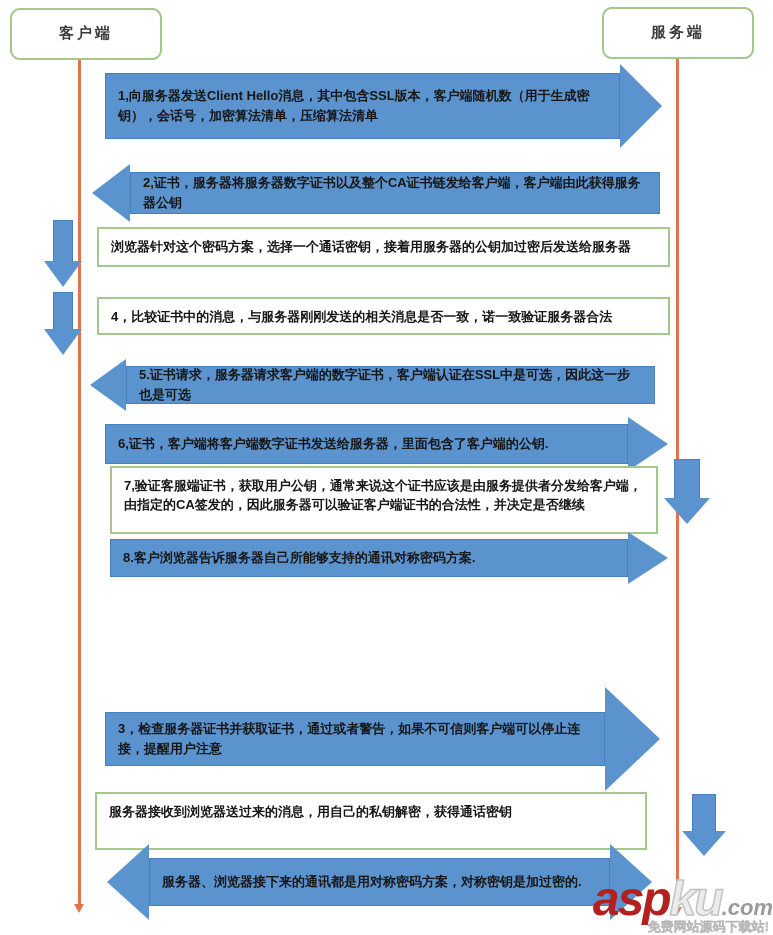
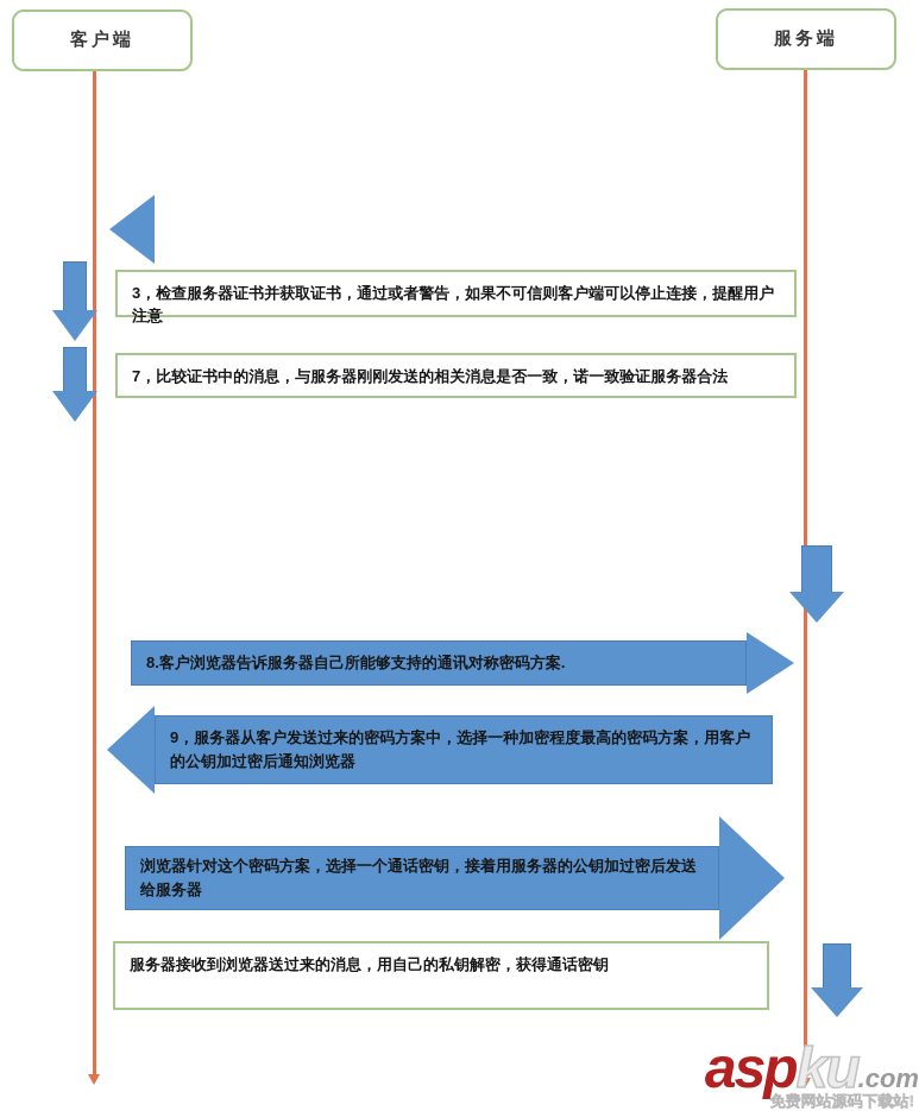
  客户端
  服务端
- 1,向服务器发送Client Hello消息，其中包含SSL版本，客户端随机数（用于生成密钥），会话号，加密算法清单，压缩算法清单
- 2,证书，服务器将服务器数字证书以及整个CA证书链发给客户端，客户端由此获得服务器公钥
- 浏览器针对这个密码方案，选择一个通话密钥，接着用服务器的公钥加过密后发送给服务器
+ 3，检查服务器证书并获取证书，通过或者警告，如果不可信则客户端可以停止连接，提醒用户注意
- 4，比较证书中的消息，与服务器刚刚发送的相关消息是否一致，诺一致验证服务器合法
+ 7，比较证书中的消息，与服务器刚刚发送的相关消息是否一致，诺一致验证服务器合法
- 5.证书请求，服务器请求客户端的数字证书，客户端认证在SSL中是可选，因此这一步也是可选
- 6,证书，客户端将客户端数字证书发送给服务器，里面包含了客户端的公钥.
- 7,验证客服端证书，获取用户公钥，通常来说这个证书应该是由服务提供者分发给客户端，由指定的CA签发的，因此服务器可以验证客户端证书的合法性，并决定是否继续
  8.客户浏览器告诉服务器自己所能够支持的通讯对称密码方案.
+ 9，服务器从客户发送过来的密码方案中，选择一种加密程度最高的密码方案，用客户的公钥加过密后通知浏览器
- 3，检查服务器证书并获取证书，通过或者警告，如果不可信则客户端可以停止连接，提醒用户注意
+ 浏览器针对这个密码方案，选择一个通话密钥，接着用服务器的公钥加过密后发送给服务器
  服务器接收到浏览器送过来的消息，用自己的私钥解密，获得通话密钥
- 服务器、浏览器接下来的通讯都是用对称密码方案，对称密钥是加过密的.
  asp
  ku
  .com
  免费网站源码下载站!
